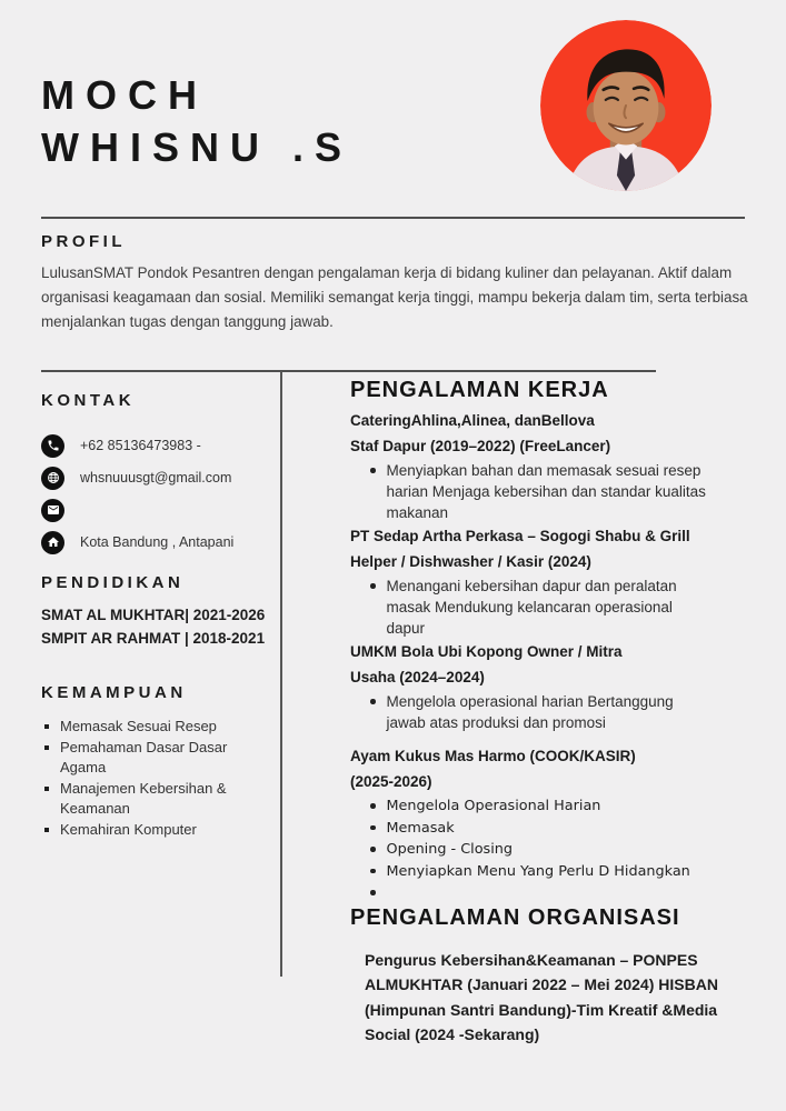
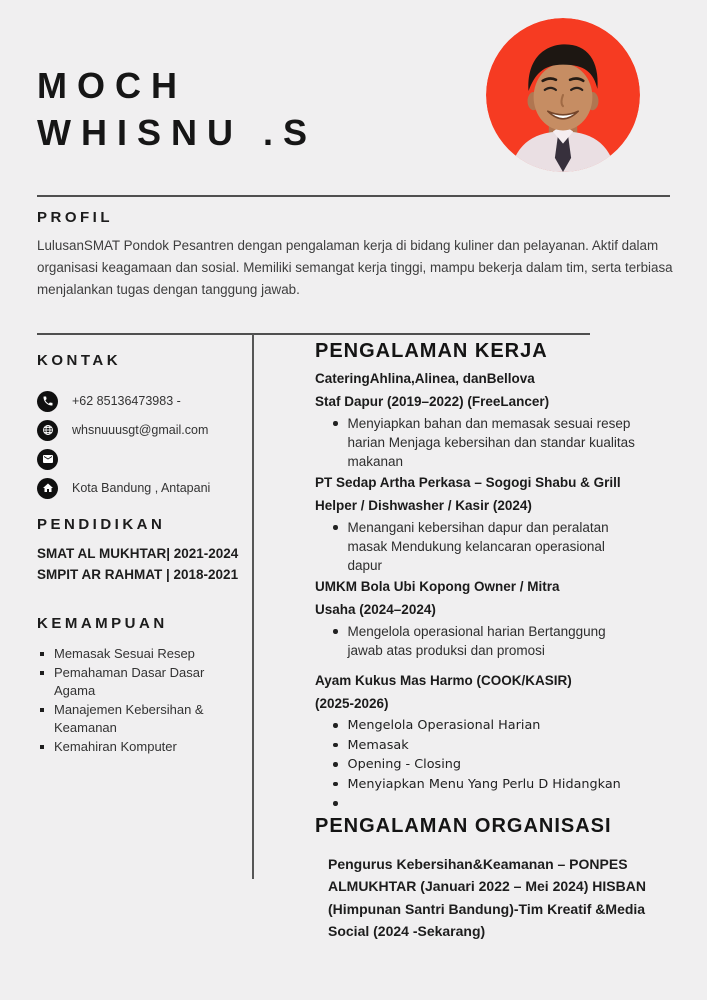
  MOCH
  WHISNU .S
  PROFIL
  LulusanSMAT Pondok Pesantren dengan pengalaman kerja di bidang kuliner dan pelayanan. Aktif dalam organisasi keagamaan dan sosial. Memiliki semangat kerja tinggi, mampu bekerja dalam tim, serta terbiasa menjalankan tugas dengan tanggung jawab.
  KONTAK
  +62 85136473983 -
  whsnuuusgt@gmail.com
  Kota Bandung , Antapani
  PENDIDIKAN
- SMAT AL MUKHTAR| 2021-2026
+ SMAT AL MUKHTAR| 2021-2024
  SMPIT AR RAHMAT | 2018-2021
  KEMAMPUAN
  Memasak Sesuai Resep
  Pemahaman Dasar Dasar Agama
  Manajemen Kebersihan & Keamanan
  Kemahiran Komputer
  PENGALAMAN KERJA
  CateringAhlina,Alinea, danBellova
  Staf Dapur (2019–2022) (FreeLancer)
  Menyiapkan bahan dan memasak sesuai resep harian Menjaga kebersihan dan standar kualitas makanan
  PT Sedap Artha Perkasa – Sogogi Shabu & Grill
  Helper / Dishwasher / Kasir (2024)
  Menangani kebersihan dapur dan peralatan masak Mendukung kelancaran operasional dapur
  UMKM Bola Ubi Kopong Owner / Mitra
  Usaha (2024–2024)
  Mengelola operasional harian Bertanggung jawab atas produksi dan promosi
  Ayam Kukus Mas Harmo (COOK/KASIR)
  (2025-2026)
  Mengelola Operasional Harian
  Memasak
  Opening - Closing
  Menyiapkan Menu Yang Perlu D Hidangkan
  PENGALAMAN ORGANISASI
  Pengurus Kebersihan&Keamanan – PONPES ALMUKHTAR (Januari 2022 – Mei 2024) HISBAN (Himpunan Santri Bandung)-Tim Kreatif &Media Social (2024 -Sekarang)
